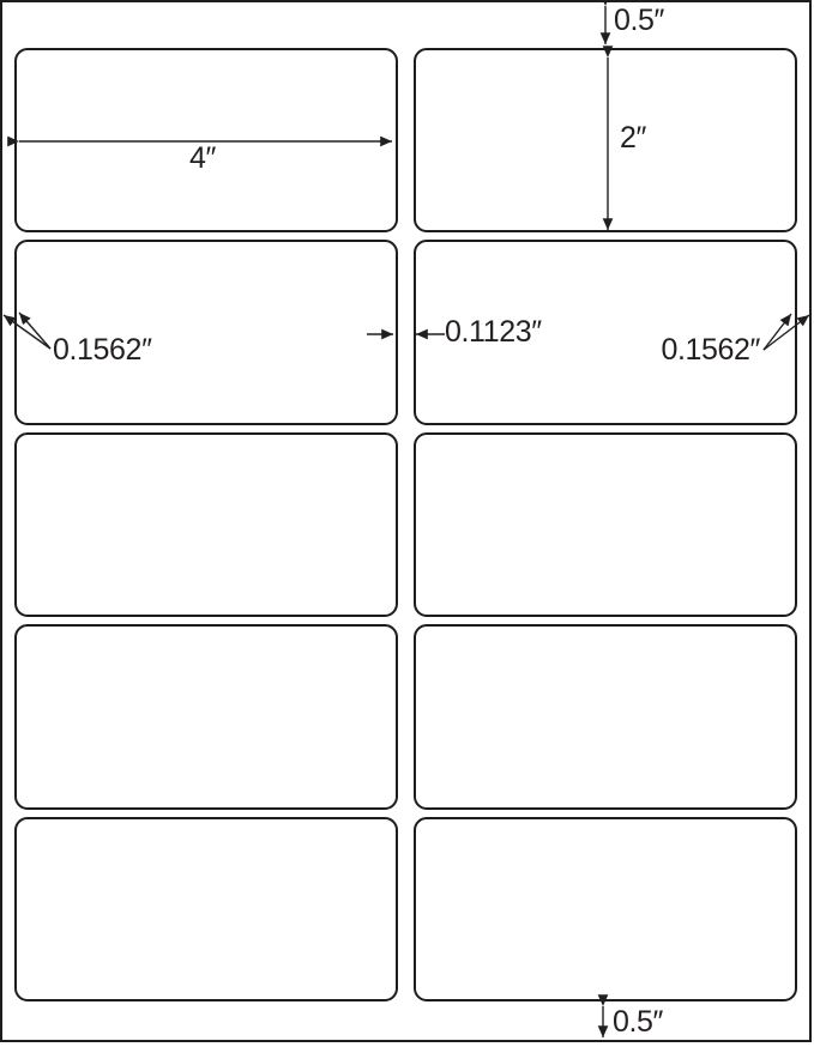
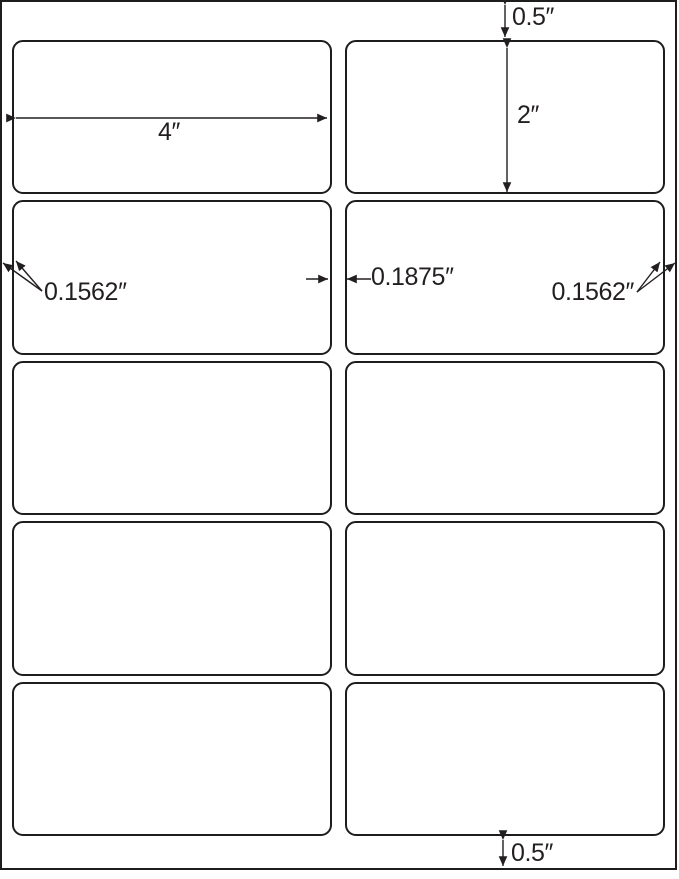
  0.5″
  2″
  4″
  0.1562″
- 0.1123″
+ 0.1875″
  0.1562″
  0.5″
